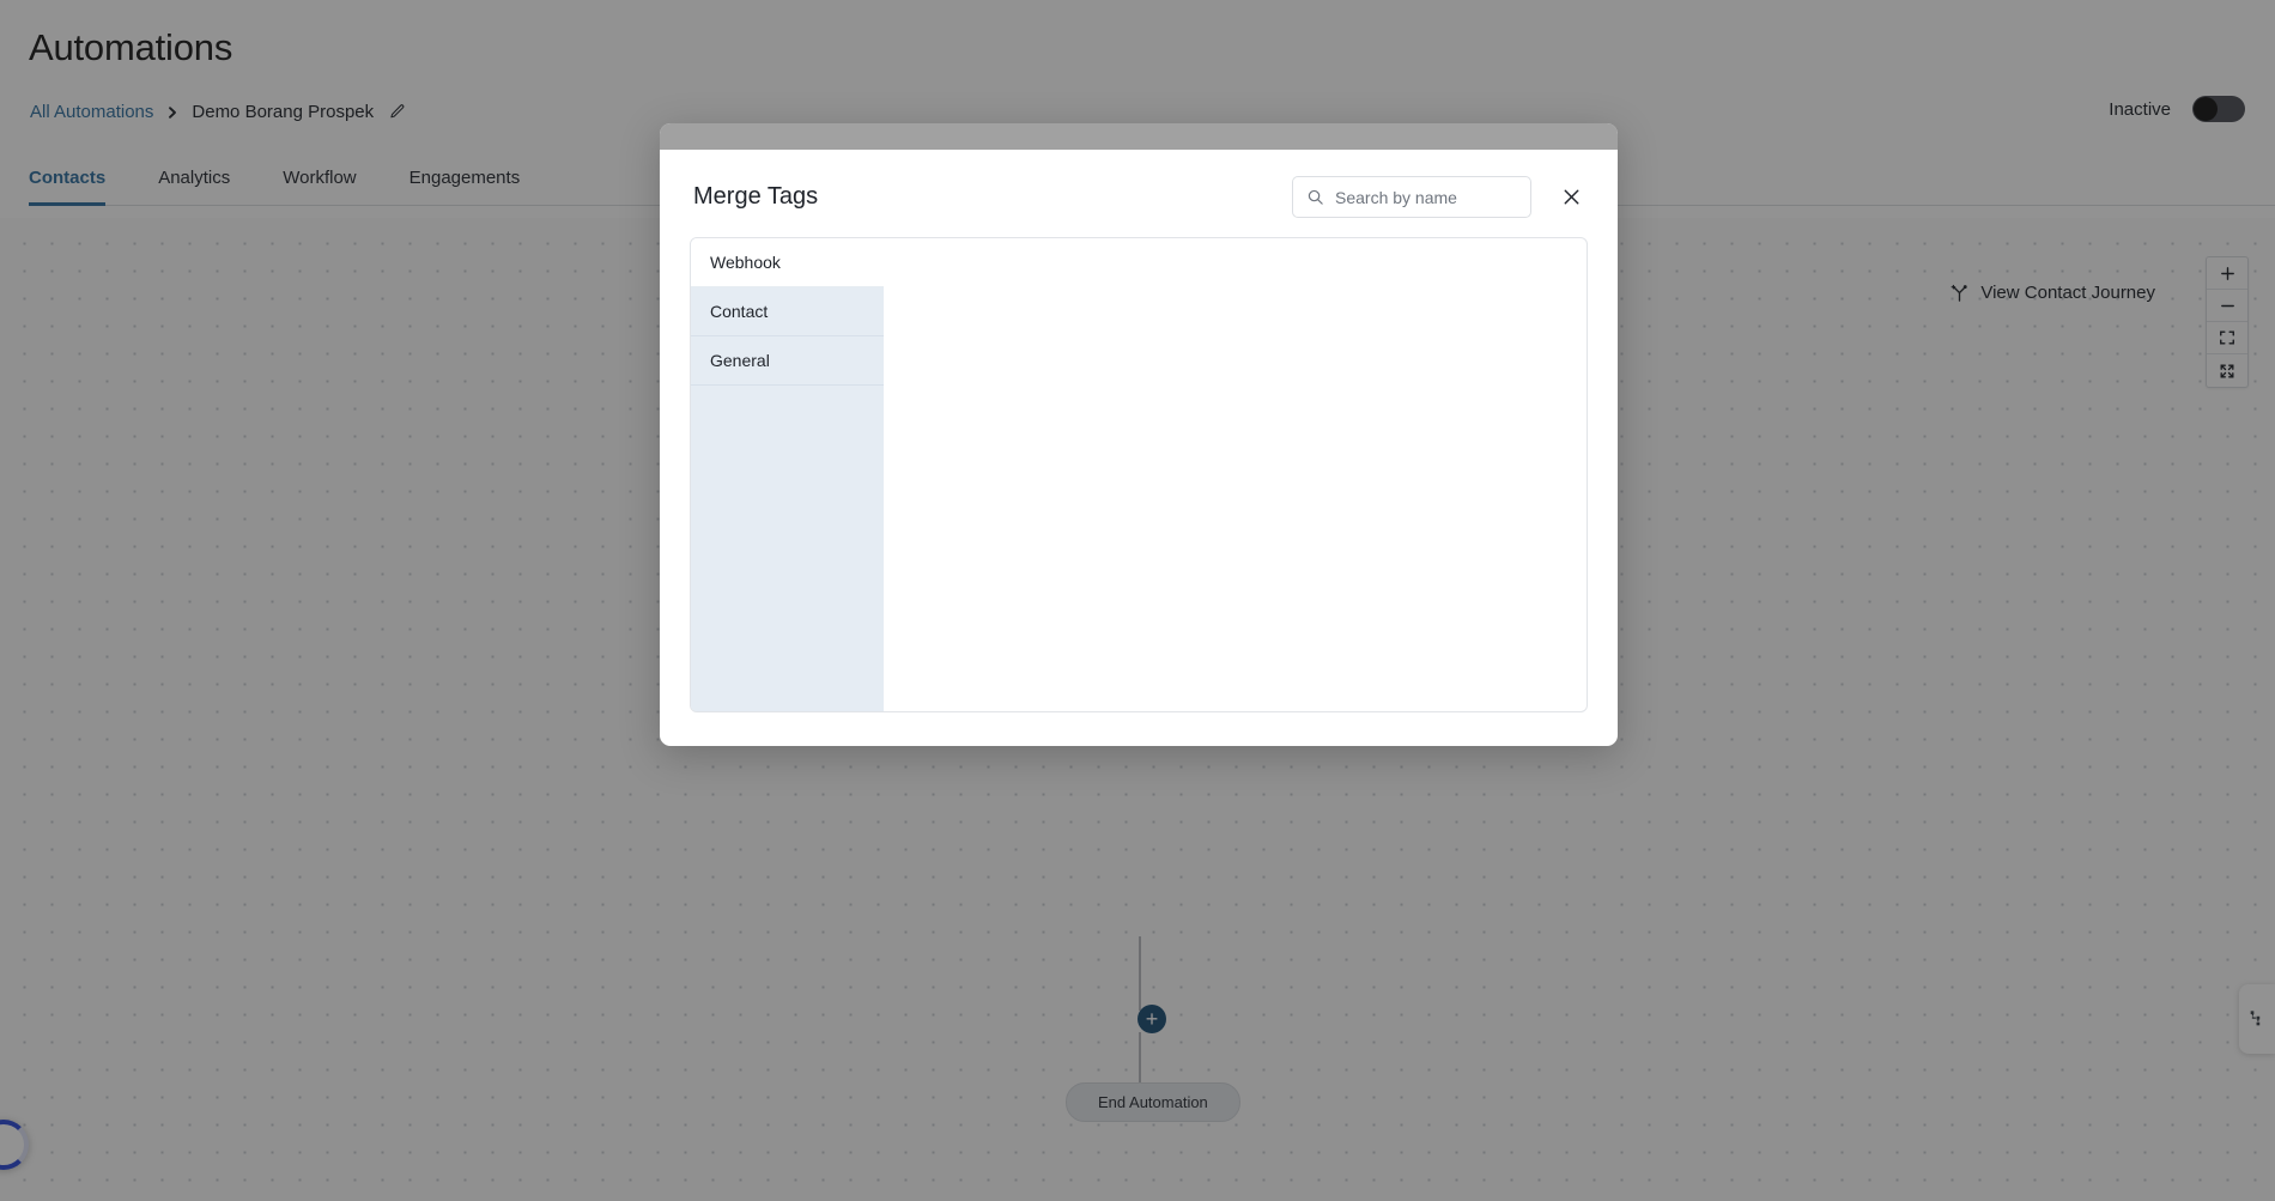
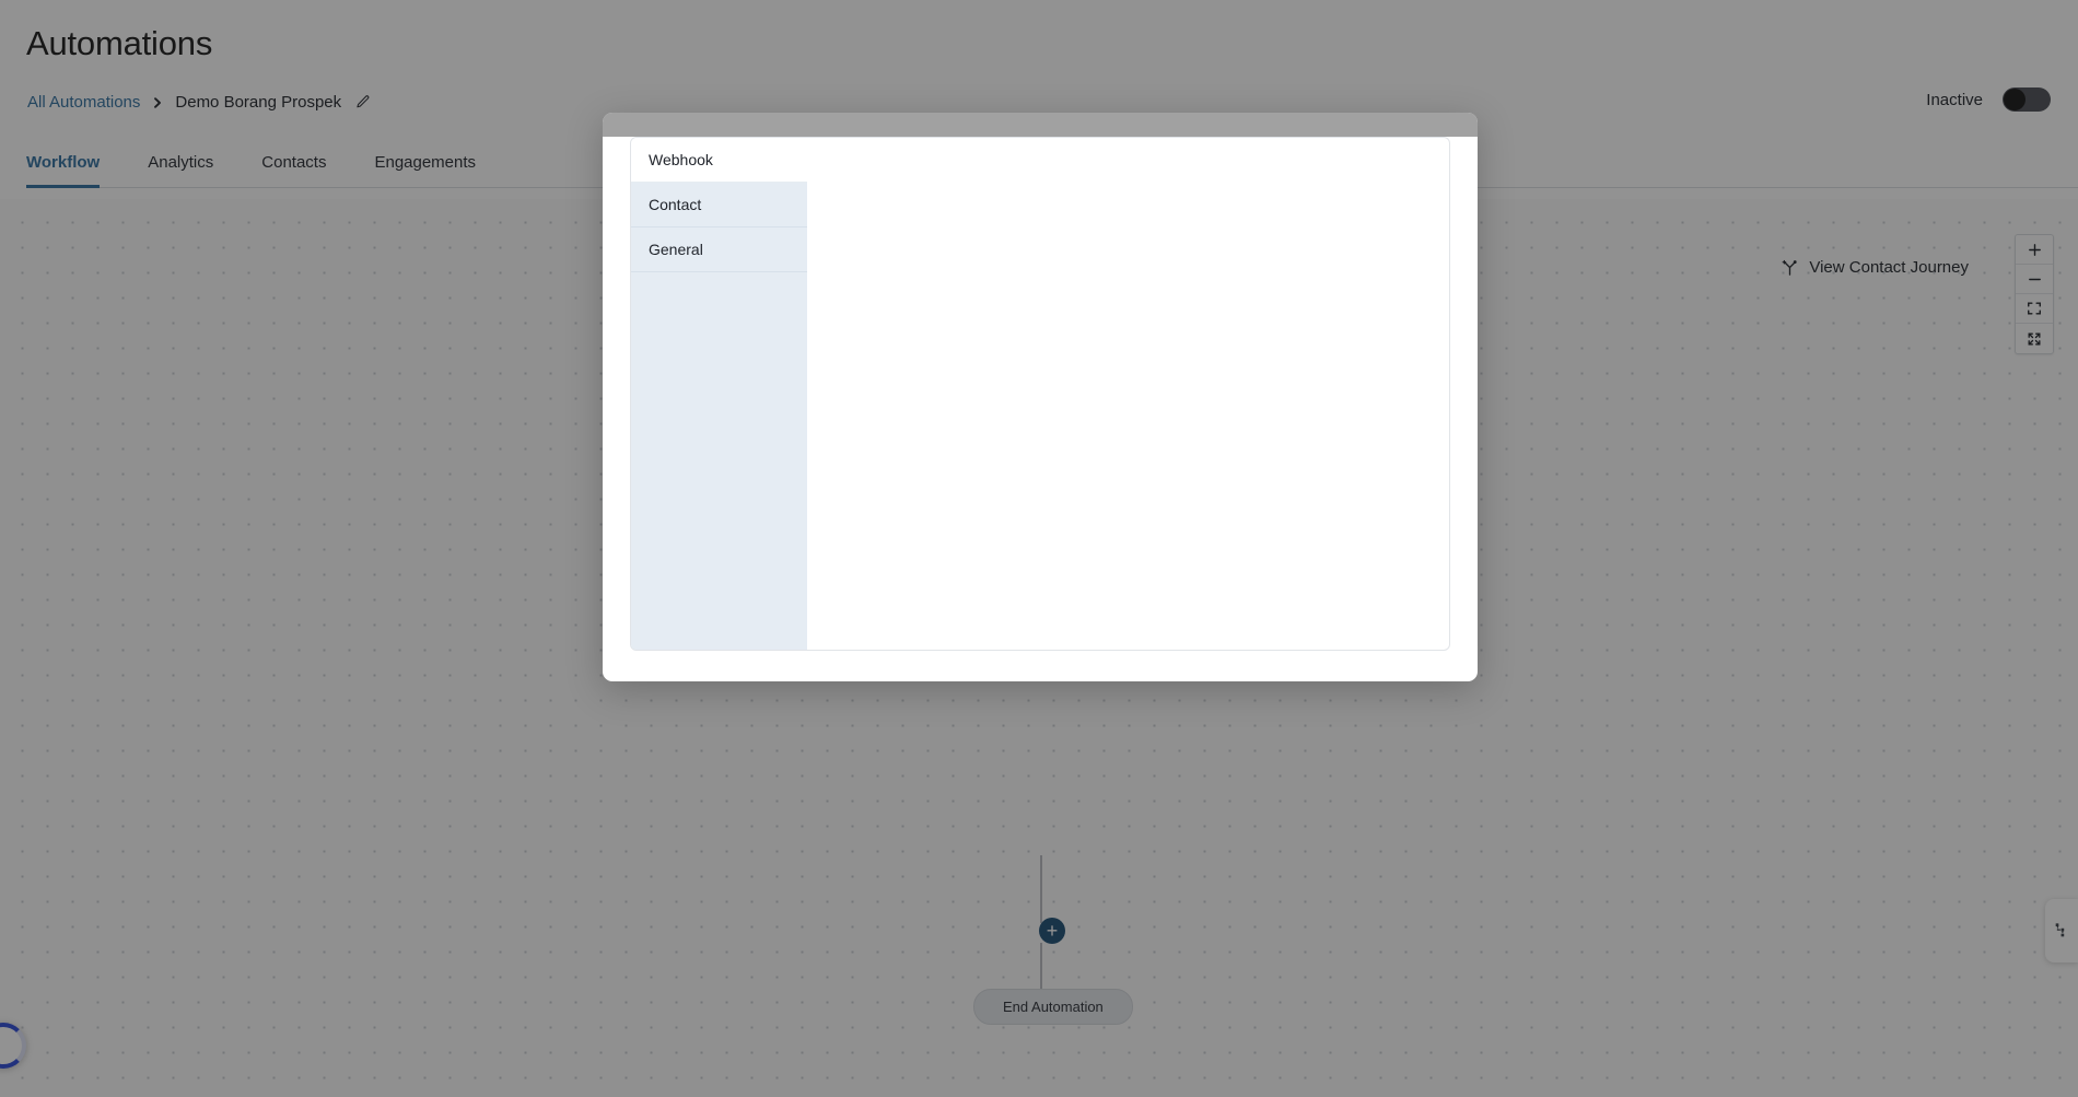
  Automations
  All Automations
  Demo Borang Prospek
  Inactive
- Contacts
+ Workflow
  Analytics
- Workflow
+ Contacts
  Engagements
  View Contact Journey
  +
  End Automation
- Merge Tags
- Search by name
  Webhook
  Contact
  General
